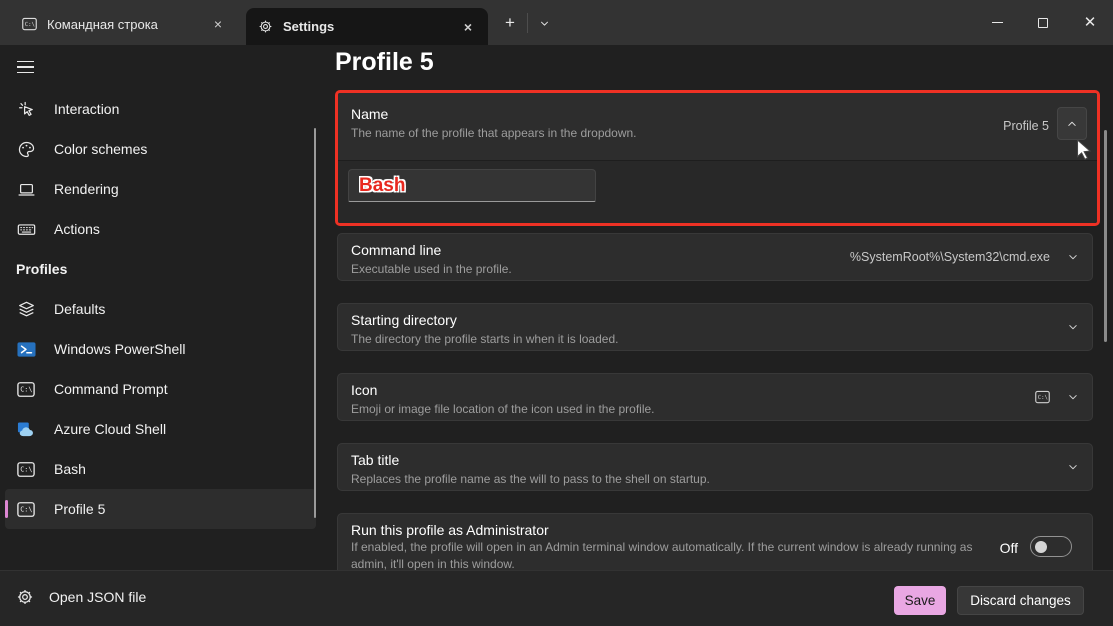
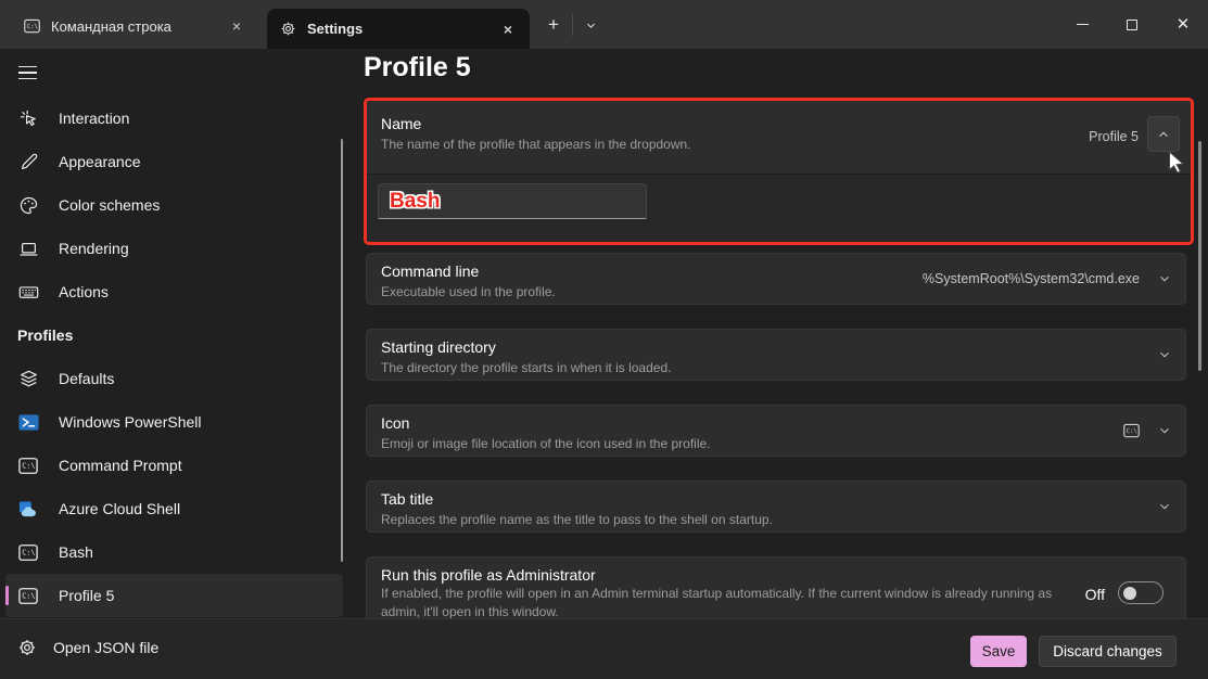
  Командная строка
  ×
  Settings
  ×
  +
  ✕
  Interaction
+ Appearance
  Color schemes
  Rendering
  Actions
  Profiles
  Defaults
  Windows PowerShell
  Command Prompt
  Azure Cloud Shell
  Bash
  Profile 5
  Profile 5
  Name
  The name of the profile that appears in the dropdown.
  Profile 5
  Bash
  Command line
  Executable used in the profile.
  %SystemRoot%\System32\cmd.exe
  Starting directory
  The directory the profile starts in when it is loaded.
  Icon
  Emoji or image file location of the icon used in the profile.
  Tab title
- Replaces the profile name as the will to pass to the shell on startup.
+ Replaces the profile name as the title to pass to the shell on startup.
  Run this profile as Administrator
- If enabled, the profile will open in an Admin terminal window automatically. If the current window is already running as admin, it'll open in this window.
+ If enabled, the profile will open in an Admin terminal startup automatically. If the current window is already running as admin, it'll open in this window.
  Off
  Open JSON file
  Save
  Discard changes
